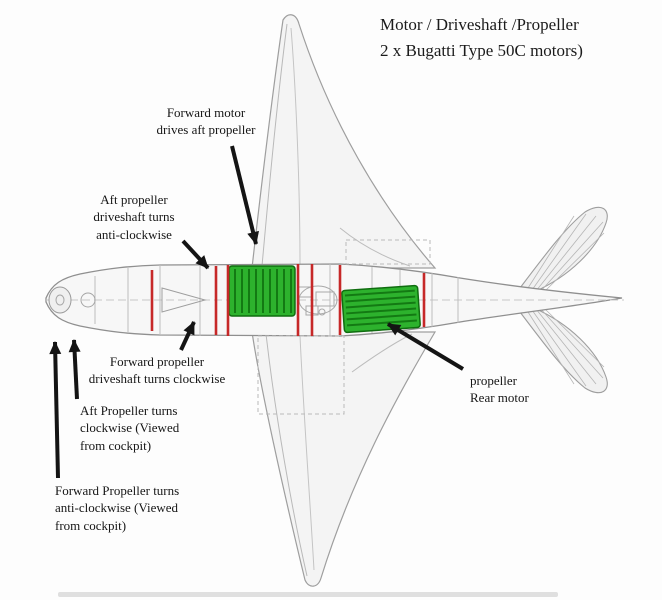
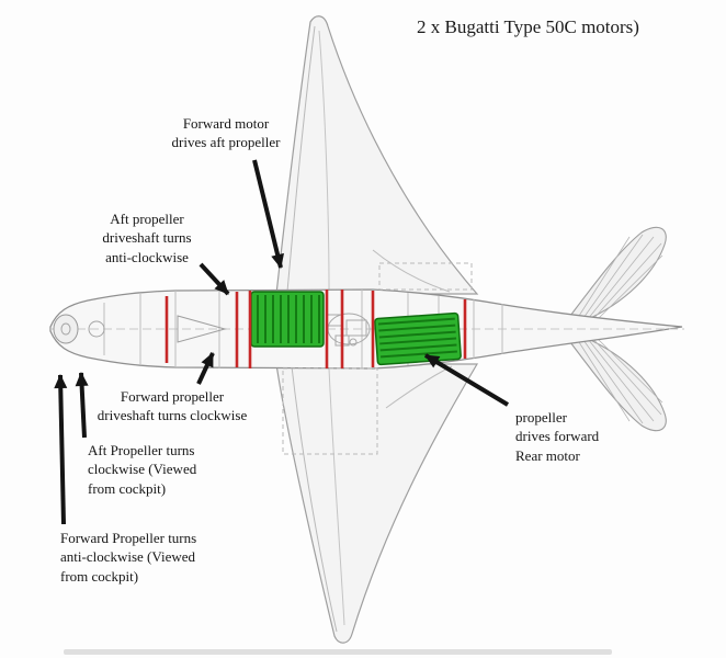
- Motor / Driveshaft /Propeller
  2 x Bugatti Type 50C motors)
  Forward motor
  drives aft propeller
  Aft propeller
  driveshaft turns
  anti-clockwise
  Forward propeller
  driveshaft turns clockwise
  Aft Propeller turns
  clockwise (Viewed
  from cockpit)
  Forward Propeller turns
  anti-clockwise (Viewed
  from cockpit)
  propeller
+ drives forward
  Rear motor
